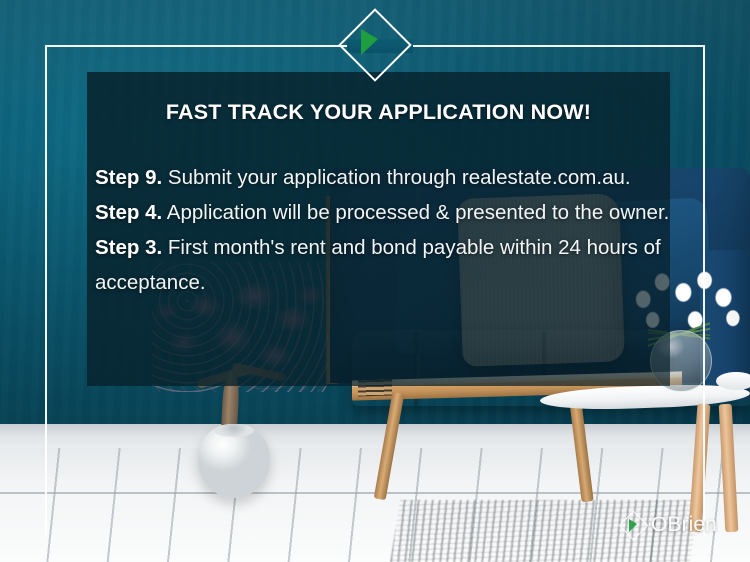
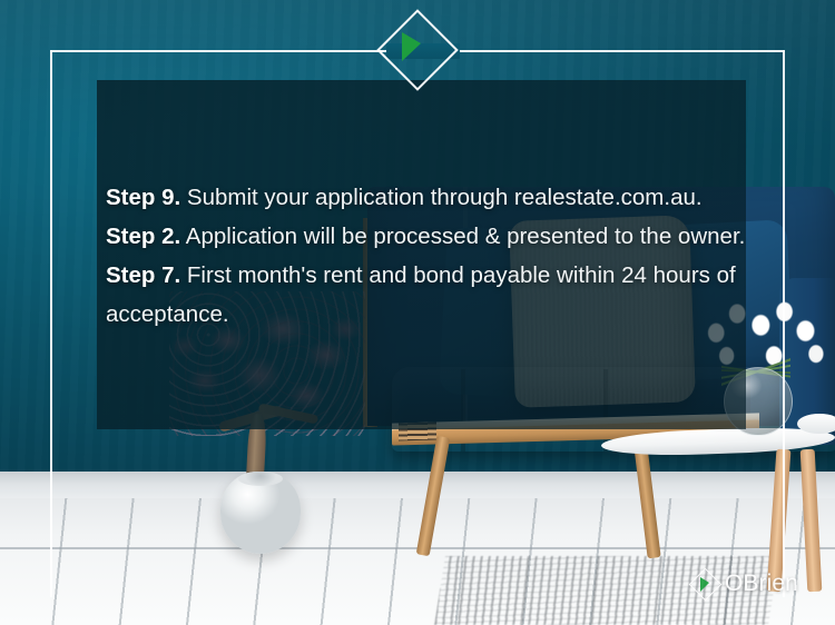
- FAST TRACK YOUR APPLICATION NOW!
  Step 9. Submit your application through realestate.com.au.
- Step 4. Application will be processed & presented to the owner.
+ Step 2. Application will be processed & presented to the owner.
- Step 3. First month's rent and bond payable within 24 hours of acceptance.
+ Step 7. First month's rent and bond payable within 24 hours of acceptance.
  OBrien
